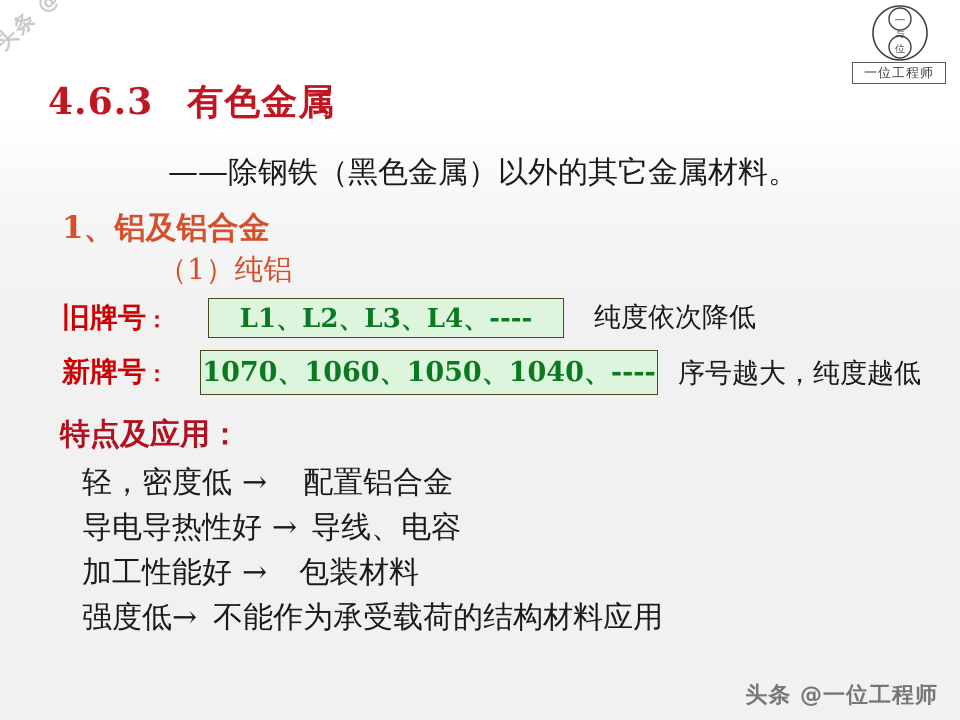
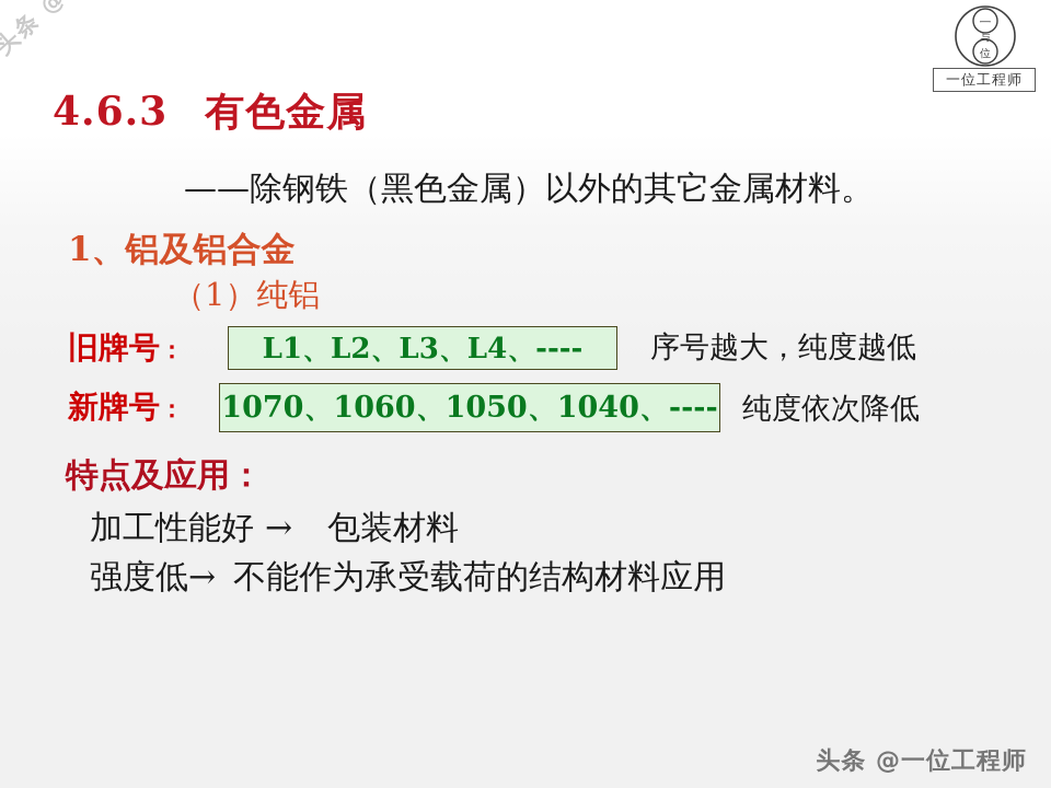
  一
  与
  位
  一位工程师
  4.6.3 有色金属
  ——除钢铁（黑色金属）以外的其它金属材料。
  1、铝及铝合金
  （1）纯铝
  旧牌号：
  L1、L2、L3、L4、----
- 纯度依次降低
+ 序号越大，纯度越低
  新牌号：
  1070、1060、1050、1040、----
- 序号越大，纯度越低
+ 纯度依次降低
  特点及应用：
- 轻，密度低 → 配置铝合金
- 导电导热性好 → 导线、电容
  加工性能好 → 包装材料
  强度低→ 不能作为承受载荷的结构材料应用
  头条 @一位工程师
